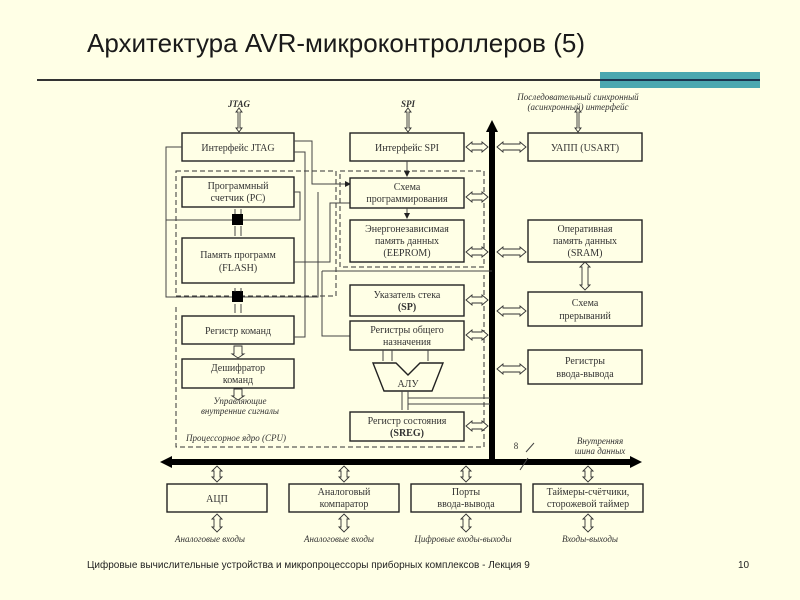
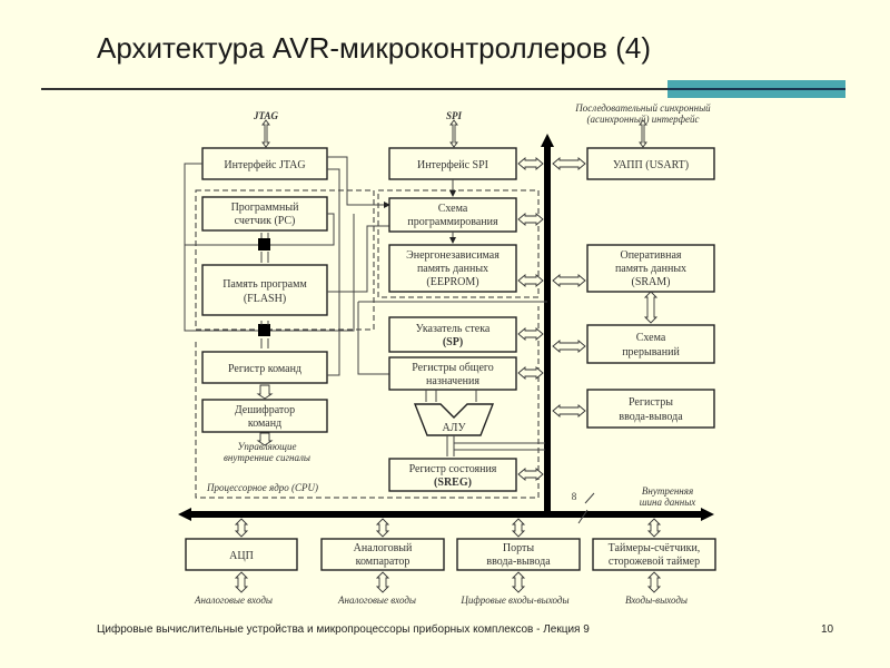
- Архитектура AVR-микроконтроллеров (5)
+ Архитектура AVR-микроконтроллеров (4)
  JTAG
  SPI
  Последовательный синхронный
  (асинхронный) интерфейс
  Интерфейс JTAG
  Программный
  счетчик (PC)
  Память программ
  (FLASH)
  Регистр команд
  Дешифратор
  команд
  Управляющие
  внутренние сигналы
  Процессорное ядро (CPU)
  Интерфейс SPI
  Схема
  программирования
  Энергонезависимая
  память данных
  (EEPROM)
  Указатель стека
  (SP)
  Регистры общего
  назначения
  АЛУ
  Регистр состояния
  (SREG)
  УАПП (USART)
  Оперативная
  память данных
  (SRAM)
  Схема
  прерываний
  Регистры
  ввода-вывода
  8
  Внутренняя
  шина данных
  АЦП
  Аналоговый
  компаратор
  Порты
  ввода-вывода
  Таймеры-счётчики,
  сторожевой таймер
  Аналоговые входы
  Аналоговые входы
  Цифровые входы-выходы
  Входы-выходы
  Цифровые вычислительные устройства и микропроцессоры приборных комплексов - Лекция 9
  10
